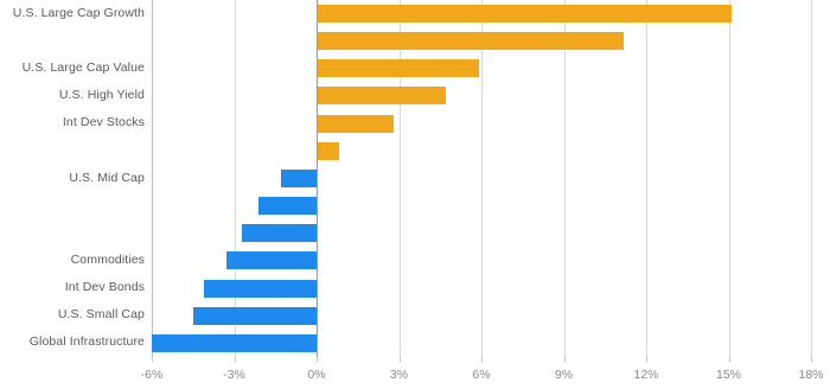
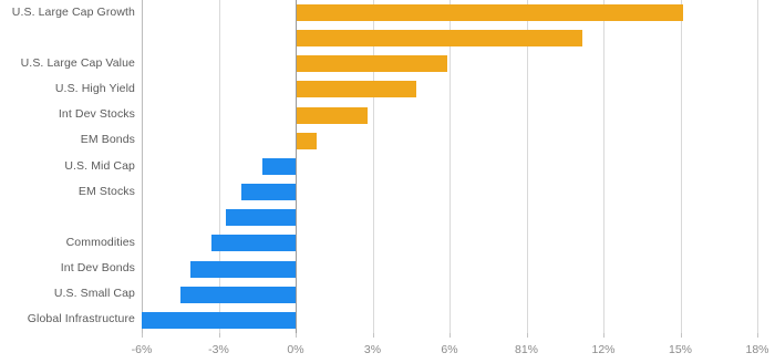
  U.S. Large Cap Growth
  U.S. Large Cap Value
  U.S. High Yield
  Int Dev Stocks
+ EM Bonds
  U.S. Mid Cap
+ EM Stocks
  Commodities
  Int Dev Bonds
  U.S. Small Cap
  Global Infrastructure
  -6%
  -3%
  0%
  3%
  6%
- 9%
+ 81%
  12%
  15%
  18%
